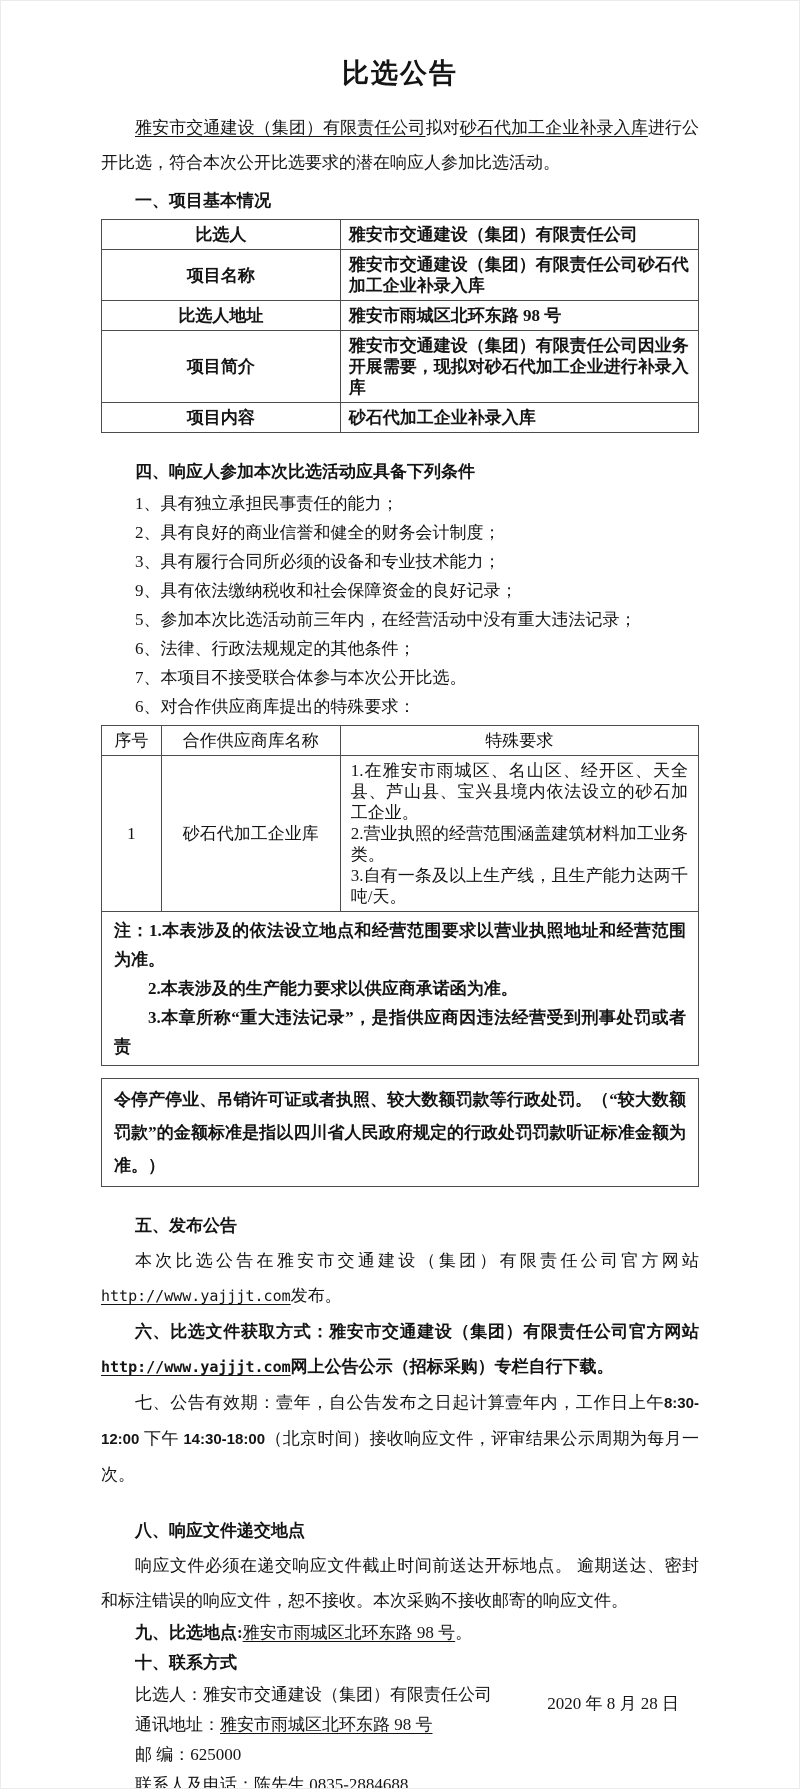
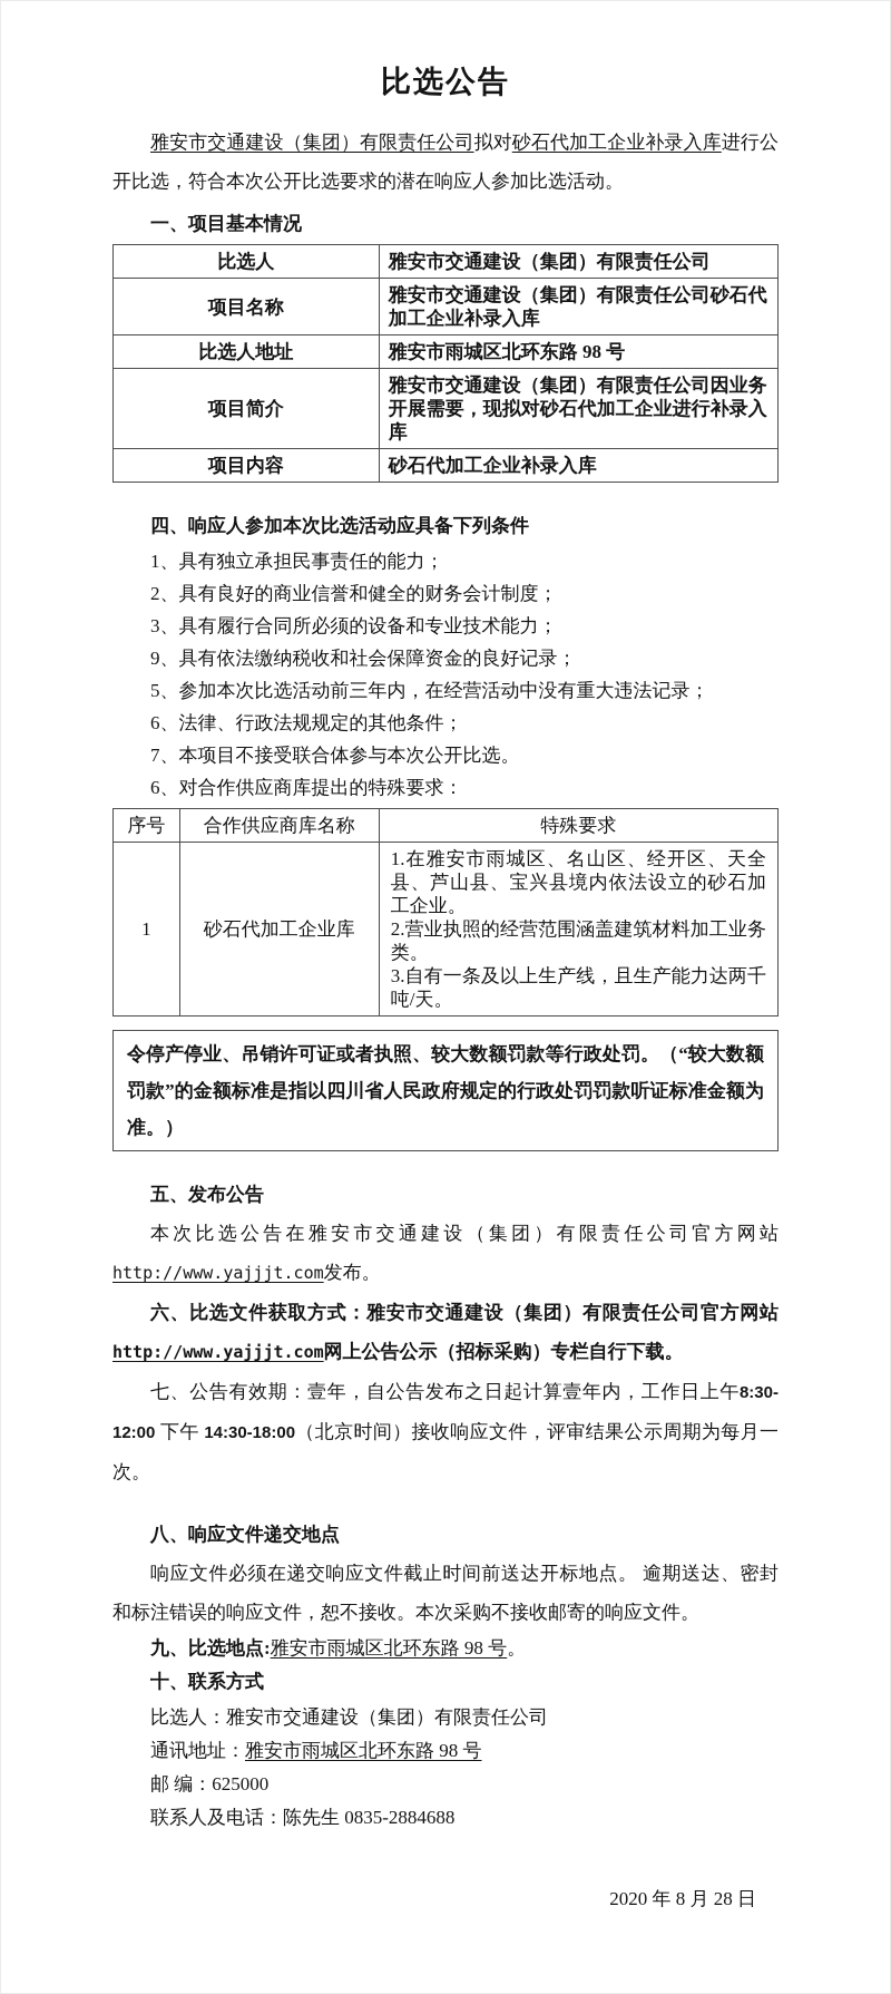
  比选公告
  雅安市交通建设（集团）有限责任公司拟对砂石代加工企业补录入库进行公开比选，符合本次公开比选要求的潜在响应人参加比选活动。
  一、项目基本情况
  比选人	雅安市交通建设（集团）有限责任公司
  项目名称	雅安市交通建设（集团）有限责任公司砂石代加工企业补录入库
  比选人地址	雅安市雨城区北环东路 98 号
  项目简介	雅安市交通建设（集团）有限责任公司因业务开展需要，现拟对砂石代加工企业进行补录入库
  项目内容	砂石代加工企业补录入库
  四、响应人参加本次比选活动应具备下列条件
  1、具有独立承担民事责任的能力；
  2、具有良好的商业信誉和健全的财务会计制度；
  3、具有履行合同所必须的设备和专业技术能力；
  9、具有依法缴纳税收和社会保障资金的良好记录；
  5、参加本次比选活动前三年内，在经营活动中没有重大违法记录；
  6、法律、行政法规规定的其他条件；
  7、本项目不接受联合体参与本次公开比选。
  6、对合作供应商库提出的特殊要求：
  序号	合作供应商库名称	特殊要求
  1	砂石代加工企业库	1.在雅安市雨城区、名山区、经开区、天全县、芦山县、宝兴县境内依法设立的砂石加工企业。 2.营业执照的经营范围涵盖建筑材料加工业务类。 3.自有一条及以上生产线，且生产能力达两千吨/天。
- 注：1.本表涉及的依法设立地点和经营范围要求以营业执照地址和经营范围为准。 2.本表涉及的生产能力要求以供应商承诺函为准。 3.本章所称“重大违法记录”，是指供应商因违法经营受到刑事处罚或者责
  令停产停业、吊销许可证或者执照、较大数额罚款等行政处罚。（“较大数额罚款”的金额标准是指以四川省人民政府规定的行政处罚罚款听证标准金额为准。）
  五、发布公告
  本次比选公告在雅安市交通建设（集团）有限责任公司官方网站http://www.yajjjt.com发布。
  六、比选文件获取方式：雅安市交通建设（集团）有限责任公司官方网站http://www.yajjjt.com网上公告公示（招标采购）专栏自行下载。
  七、公告有效期：壹年，自公告发布之日起计算壹年内，工作日上午8:30-12:00 下午 14:30-18:00（北京时间）接收响应文件，评审结果公示周期为每月一次。
  八、响应文件递交地点
  响应文件必须在递交响应文件截止时间前送达开标地点。 逾期送达、密封和标注错误的响应文件，恕不接收。本次采购不接收邮寄的响应文件。
  九、比选地点:雅安市雨城区北环东路 98 号。
  十、联系方式
  比选人：雅安市交通建设（集团）有限责任公司
  通讯地址：雅安市雨城区北环东路 98 号
  邮 编：625000
  联系人及电话：陈先生 0835-2884688
  2020 年 8 月 28 日
